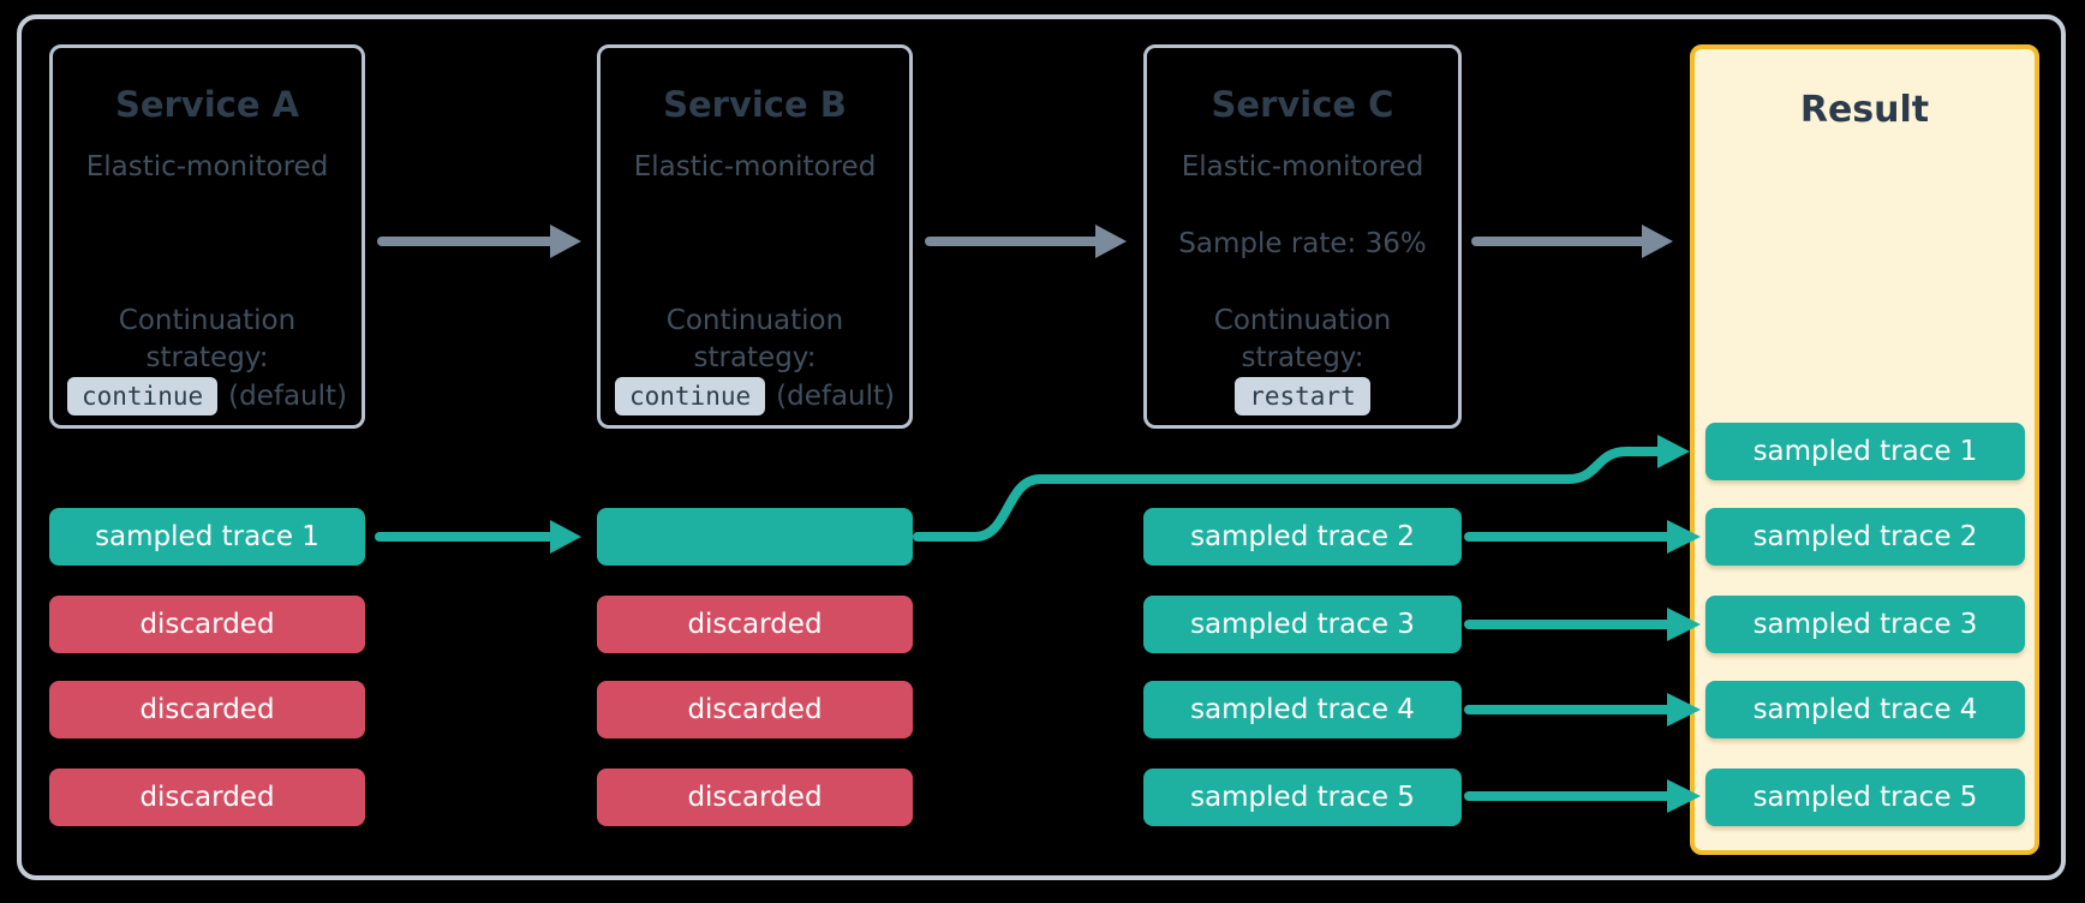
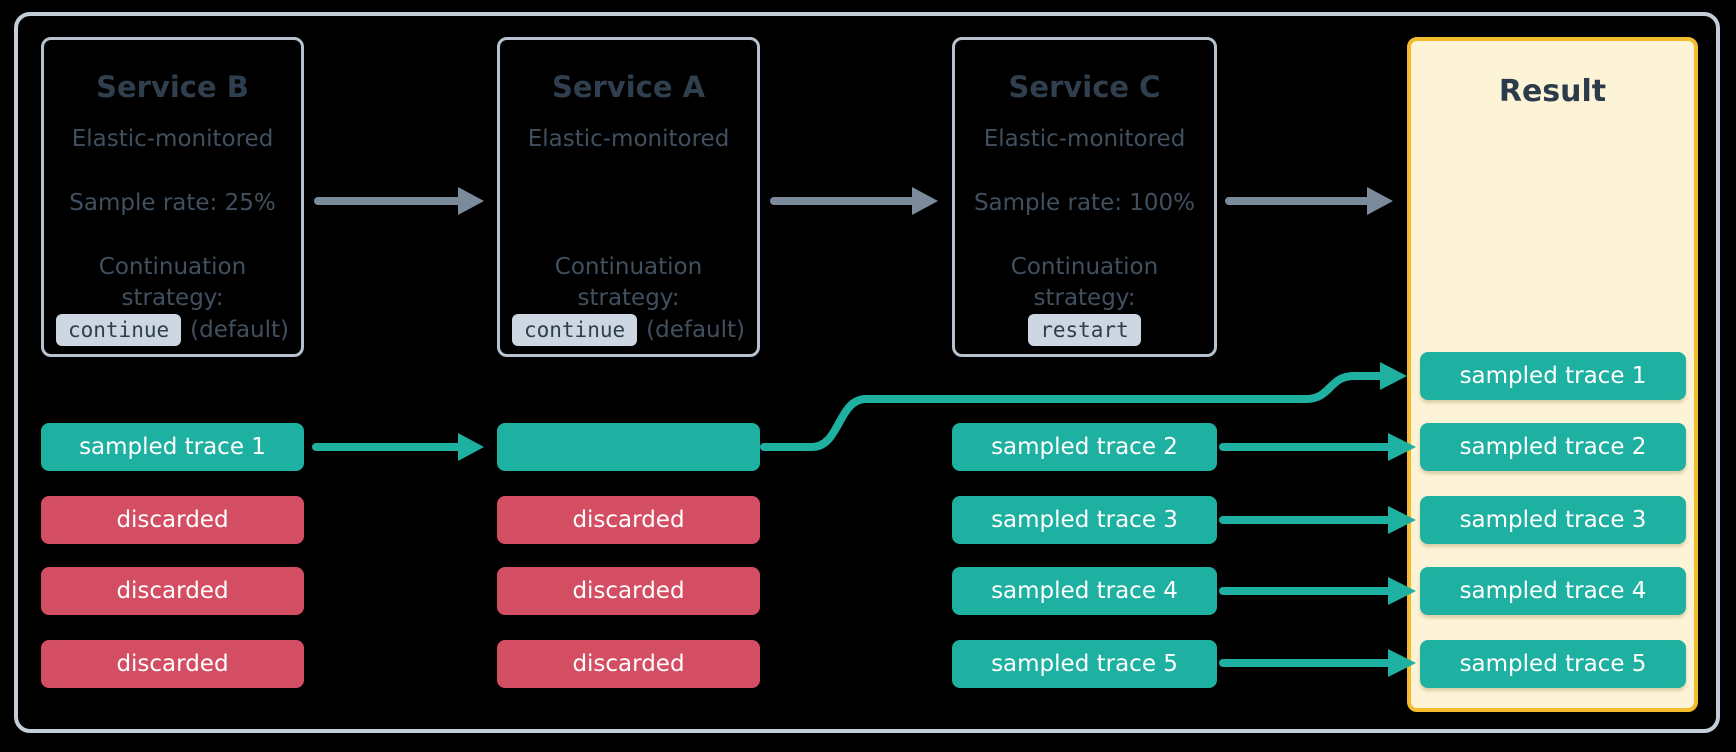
- Service A
+ Service B
  Elastic-monitored
+ Sample rate: 25%
  Continuation
  strategy:
  continue
  (default)
- Service B
+ Service A
  Elastic-monitored
  Continuation
  strategy:
  continue
  (default)
  Service C
  Elastic-monitored
- Sample rate: 36%
+ Sample rate: 100%
  Continuation
  strategy:
  restart
  Result
  sampled trace 1
  discarded
  discarded
  discarded
  discarded
  discarded
  discarded
  sampled trace 2
  sampled trace 3
  sampled trace 4
  sampled trace 5
  sampled trace 1
  sampled trace 2
  sampled trace 3
  sampled trace 4
  sampled trace 5
